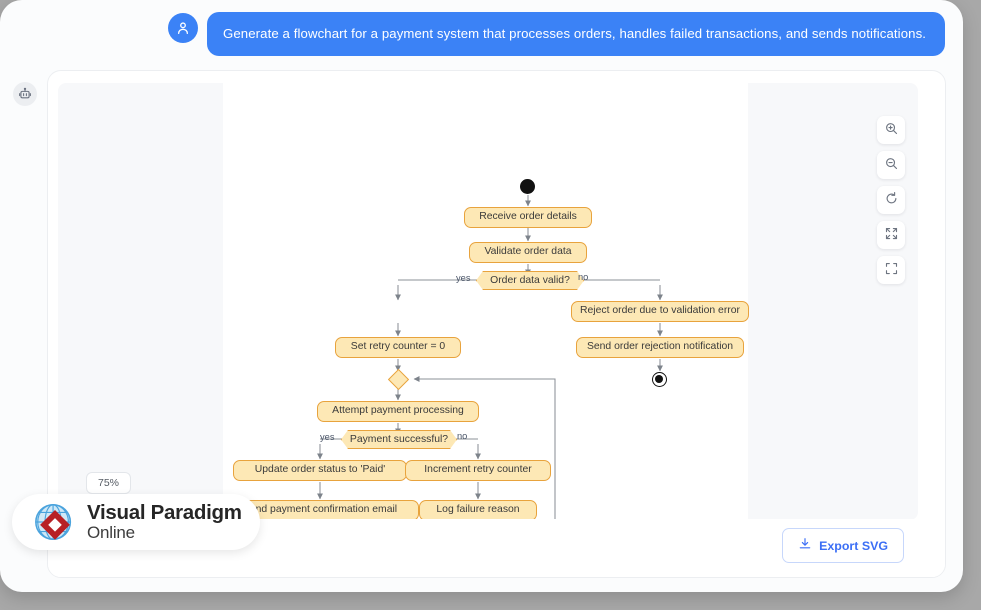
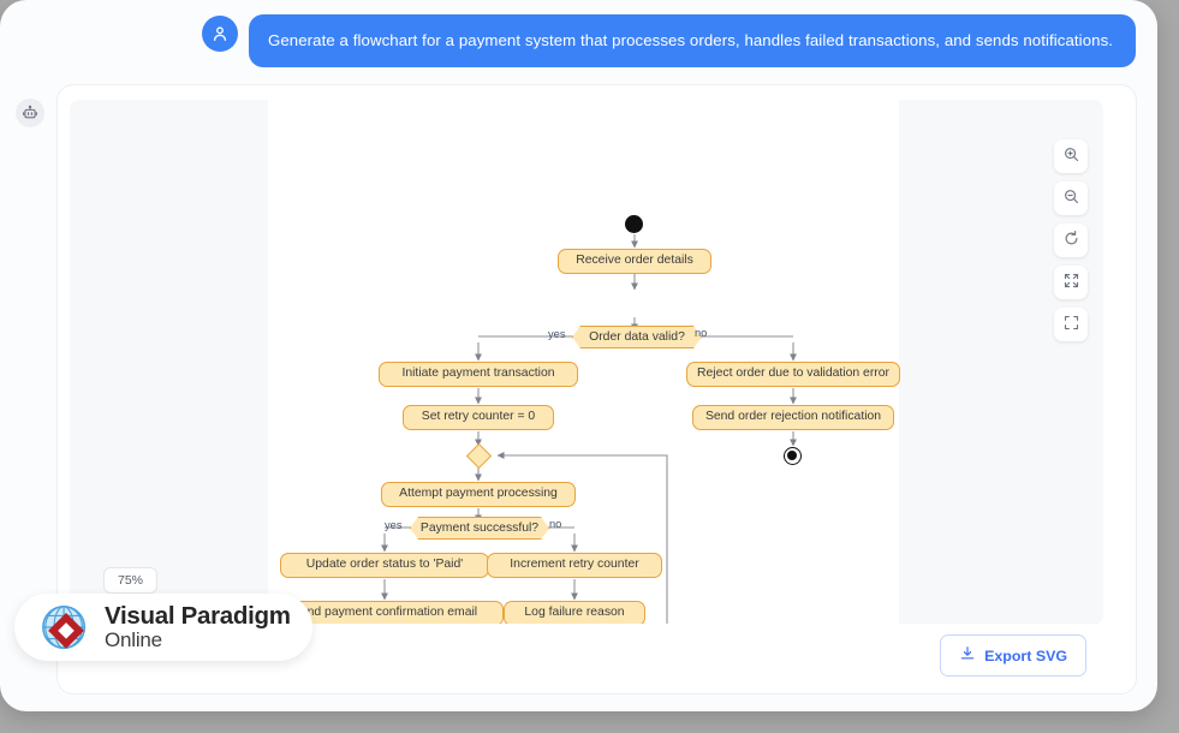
  Generate a flowchart for a payment system that processes orders, handles failed transactions, and sends notifications.
  Receive order details
- Validate order data
  Order data valid?
+ Initiate payment transaction
  Set retry counter = 0
  Attempt payment processing
  Payment successful?
  Update order status to 'Paid'
  nd payment confirmation email
  Increment retry counter
  Log failure reason
  Reject order due to validation error
  Send order rejection notification
  yes
  no
  yes
  no
  75%
  Export SVG
  Visual Paradigm
  Online
